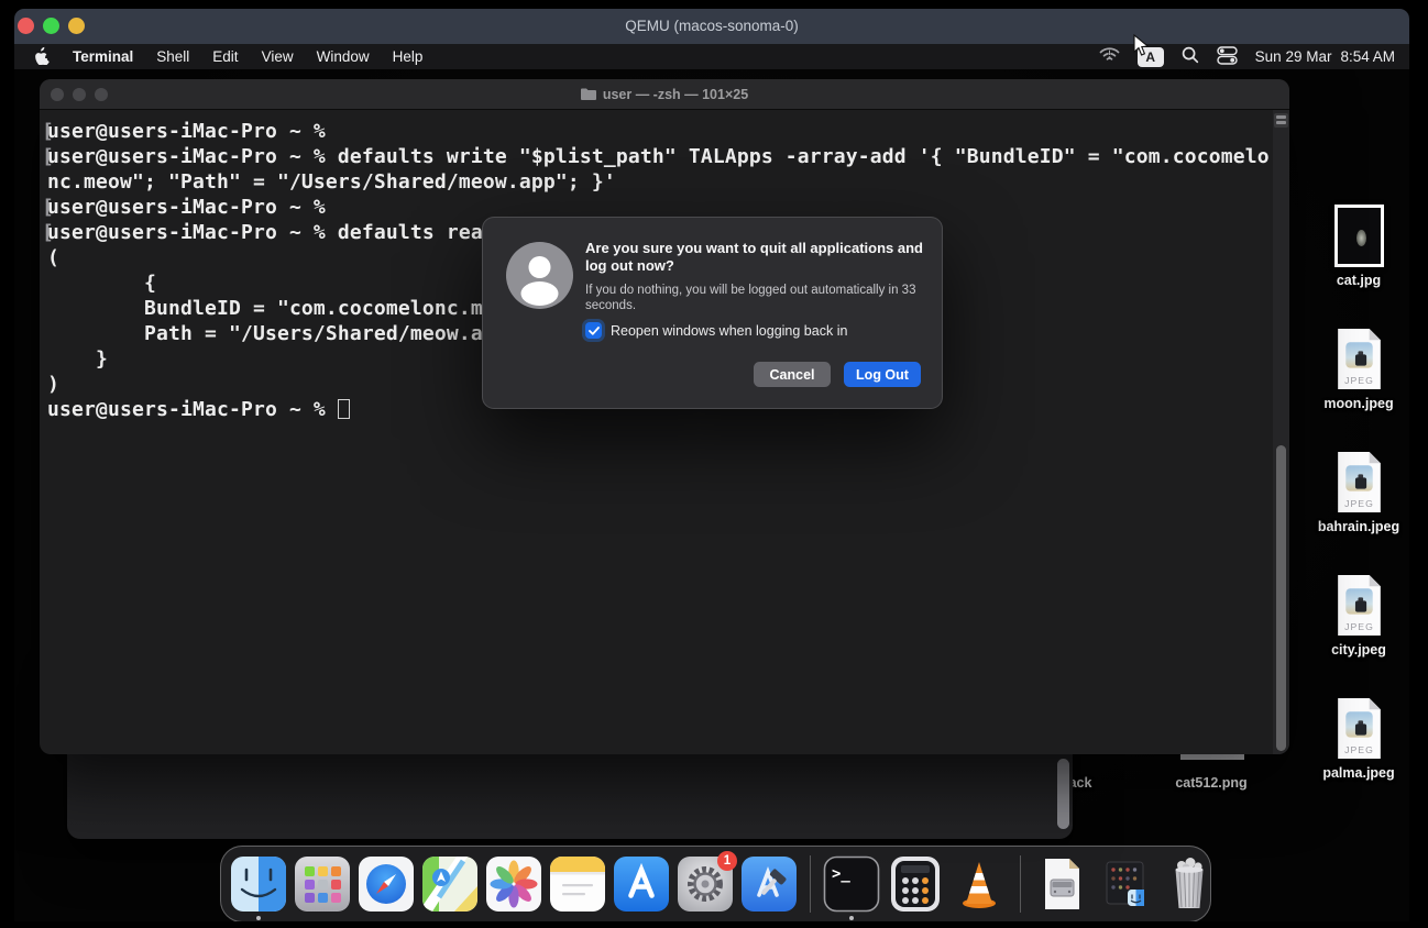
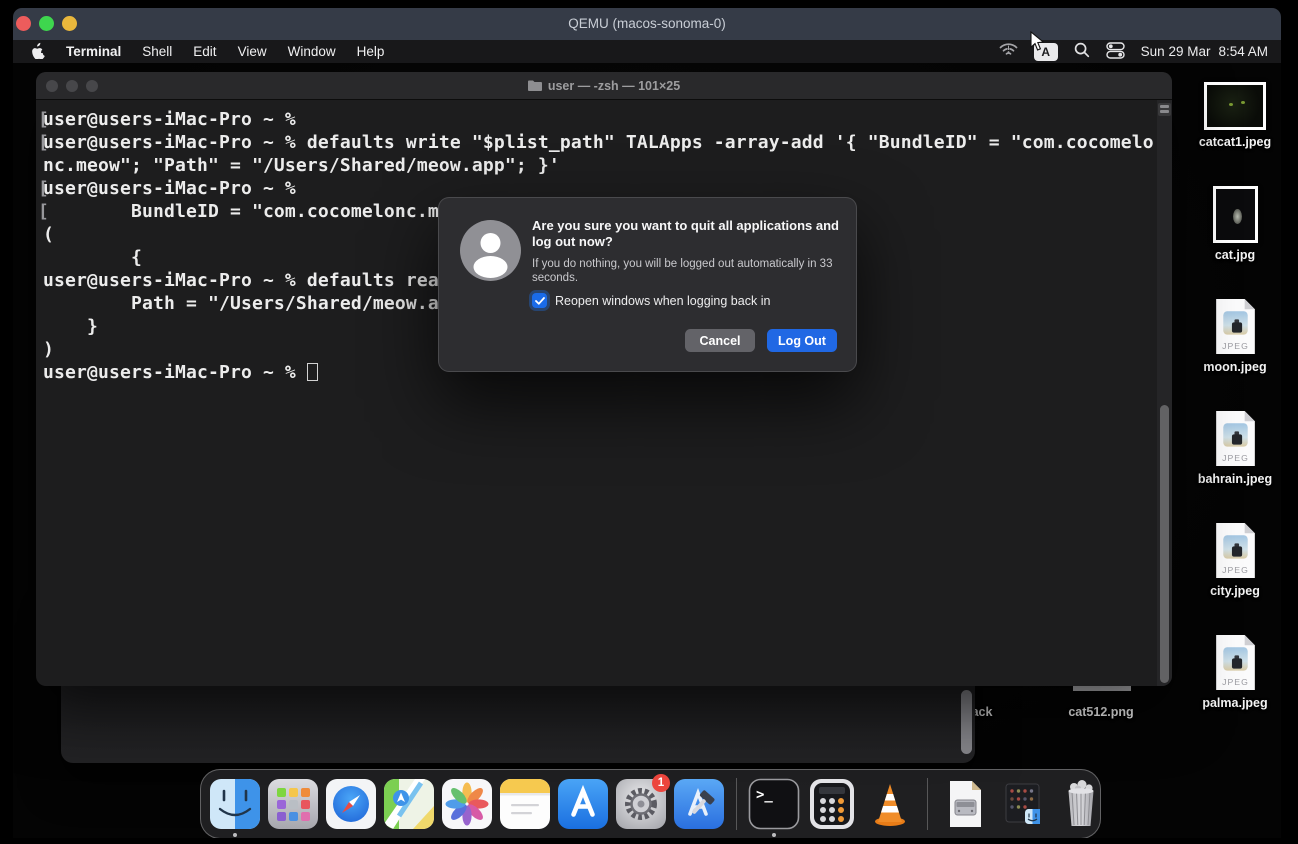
  QEMU (macos-sonoma-0)
  Terminal
  Shell
  Edit
  View
  Window
  Help
  A
  Sun 29 Mar
  8:54 AM
+ catcat1.jpeg
  cat.jpg
  JPEG
  moon.jpeg
  JPEG
  bahrain.jpeg
  JPEG
  city.jpeg
  JPEG
  palma.jpeg
  cat512.png
  ack
  user — -zsh — 101×25
  [
  user@users-iMac-Pro ~ %
  [
  user@users-iMac-Pro ~ % defaults write "$plist_path" TALApps -array-add '{ "BundleID" = "com.cocomelo
  nc.meow"; "Path" = "/Users/Shared/meow.app"; }'
  [
  user@users-iMac-Pro ~ %
  [
- user@users-iMac-Pro ~ % defaults rea
+ BundleID = "com.cocomelonc.m
  (
  {
- BundleID = "com.cocomelonc.m
+ user@users-iMac-Pro ~ % defaults rea
  Path = "/Users/Shared/meow.a
  }
  )
  user@users-iMac-Pro ~ %
  Are you sure you want to quit all applications and log out now?
  If you do nothing, you will be logged out automatically in 33 seconds.
  Reopen windows when logging back in
  Cancel
  Log Out
  1
  >_
